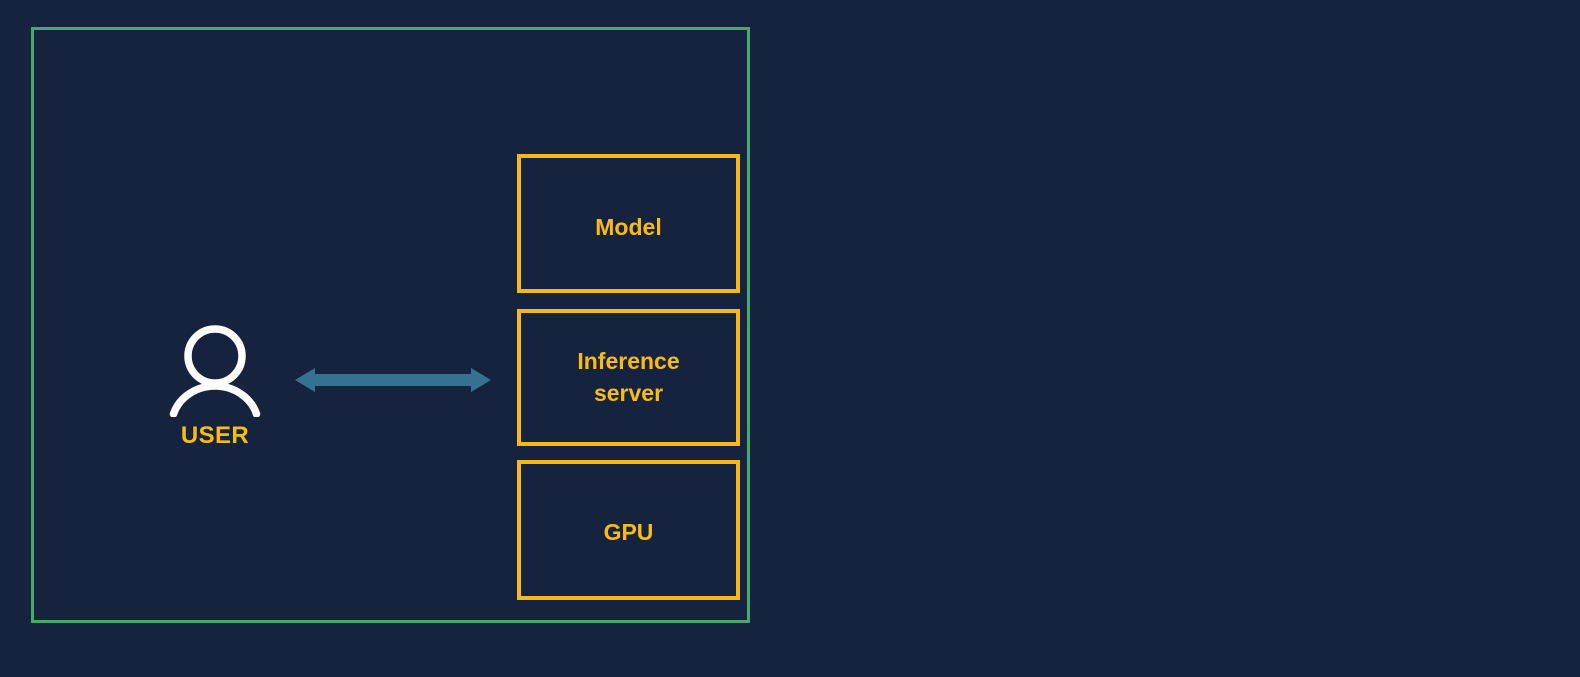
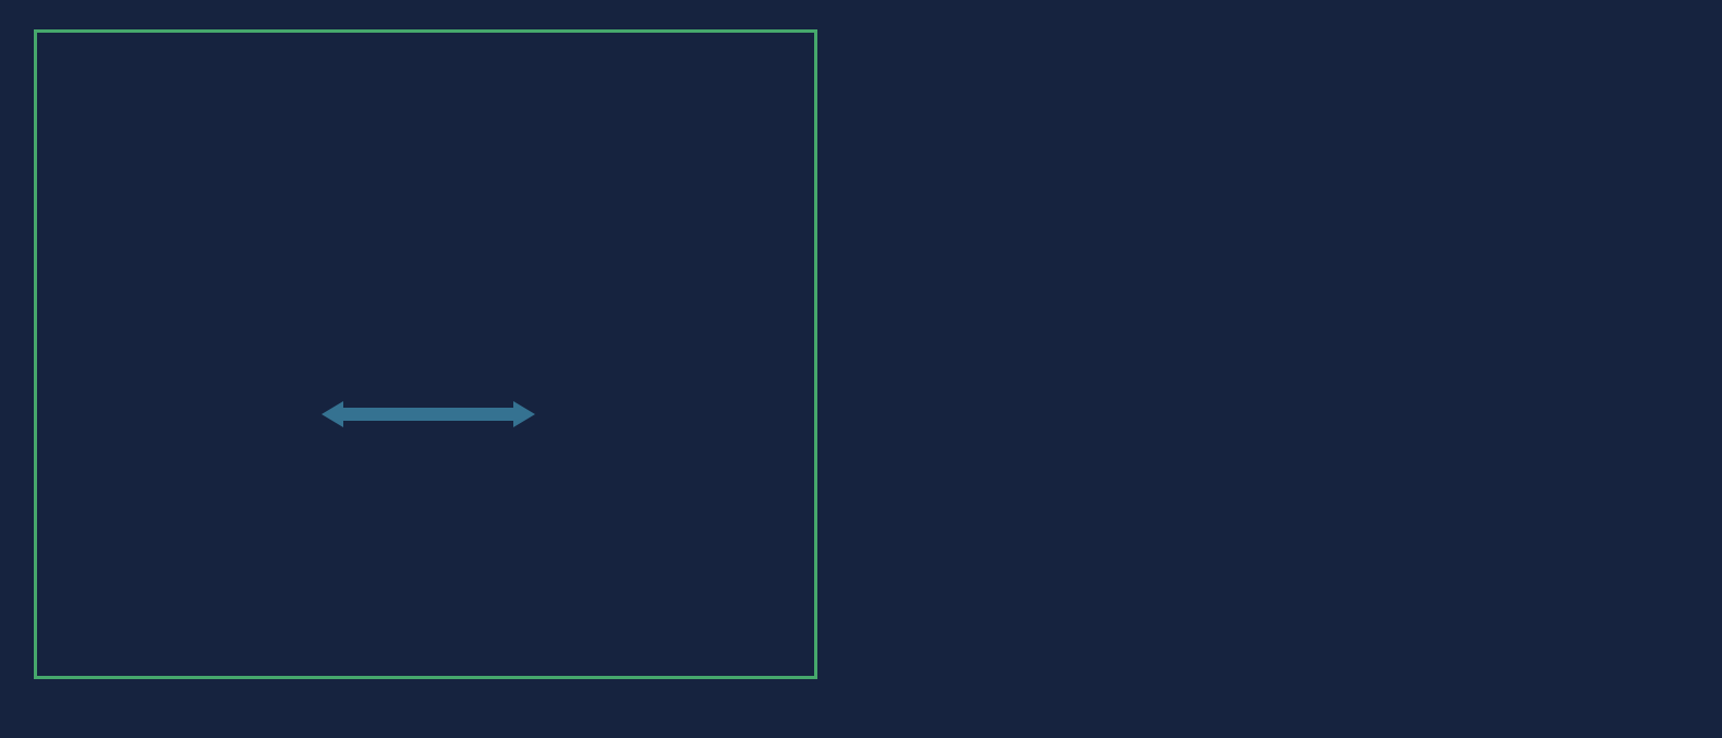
- Model
- Inference
- server
- GPU
- USER
